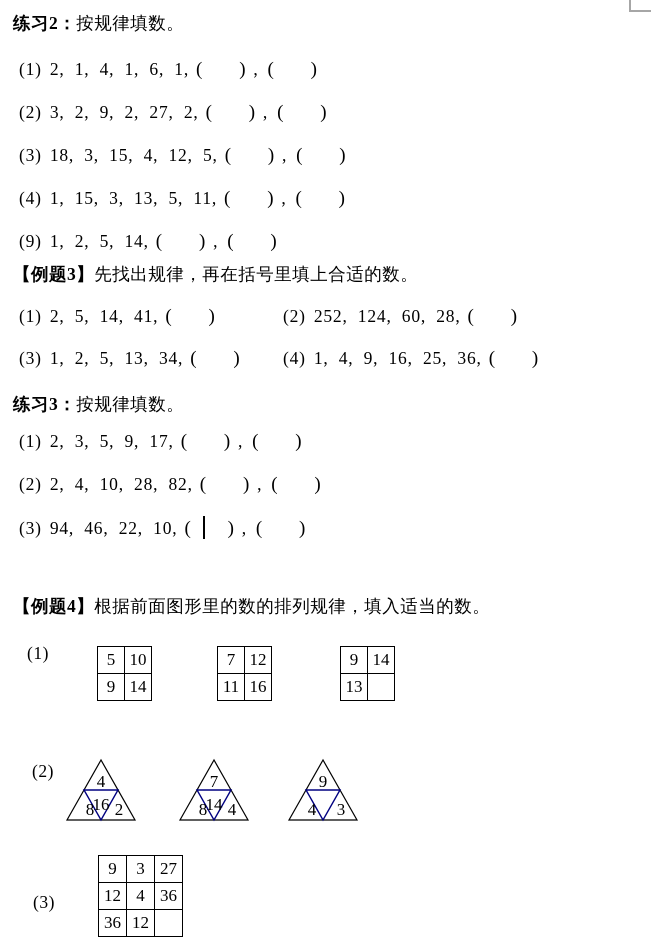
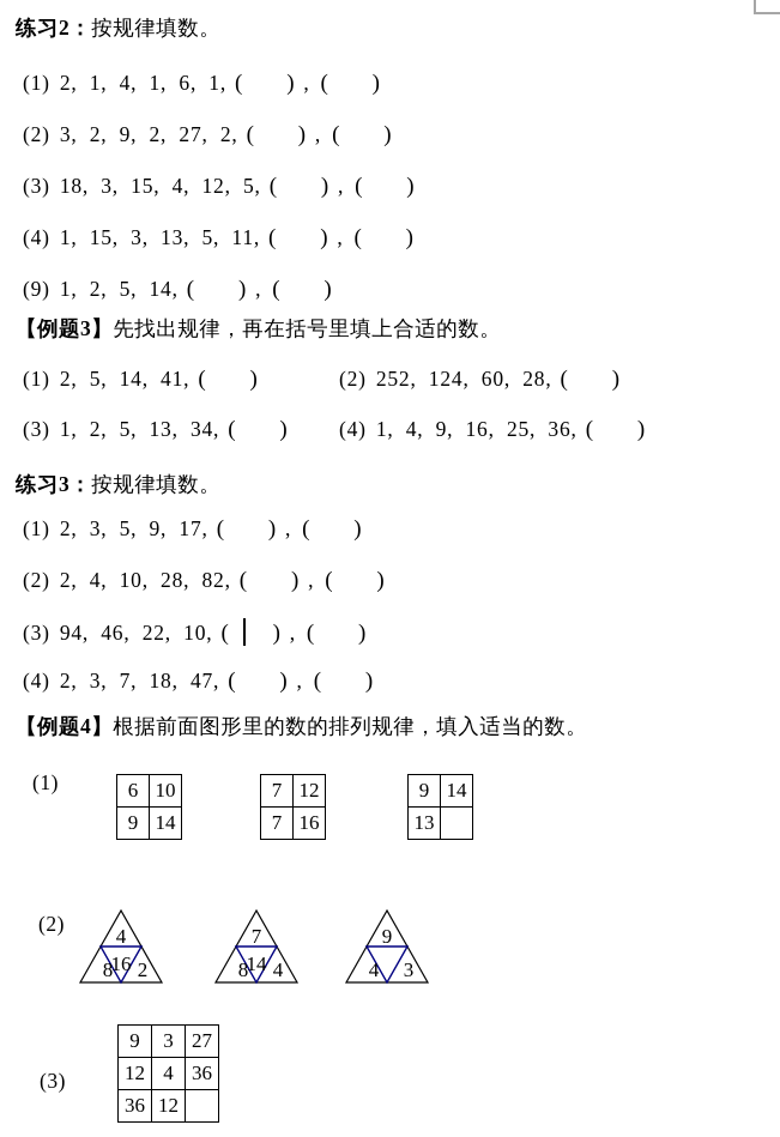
  练习2：按规律填数。
  【例题3】先找出规律，再在括号里填上合适的数。
  练习3：按规律填数。
  【例题4】根据前面图形里的数的排列规律，填入适当的数。
  (1)
  (2)
  (3)
  (1) 2, 1, 4, 1, 6, 1, ( ) , ( )
  (2) 3, 2, 9, 2, 27, 2, ( ) , ( )
  (3) 18, 3, 15, 4, 12, 5, ( ) , ( )
  (4) 1, 15, 3, 13, 5, 11, ( ) , ( )
  (9) 1, 2, 5, 14, ( ) , ( )
  (1) 2, 5, 14, 41, ( )
  (2) 252, 124, 60, 28, ( )
  (3) 1, 2, 5, 13, 34, ( )
  (4) 1, 4, 9, 16, 25, 36, ( )
  (1) 2, 3, 5, 9, 17, ( ) , ( )
  (2) 2, 4, 10, 28, 82, ( ) , ( )
  (3) 94, 46, 22, 10, ( ) , ( )
+ (4) 2, 3, 7, 18, 47, ( ) , ( )
- 5	10
+ 6	10
  9	14
  7	12
- 11	16
+ 7	16
  9	14
  13
  4
  8
  16
  2
  7
  8
  14
  4
  9
  4
  3
  9	3	27
  12	4	36
  36	12
